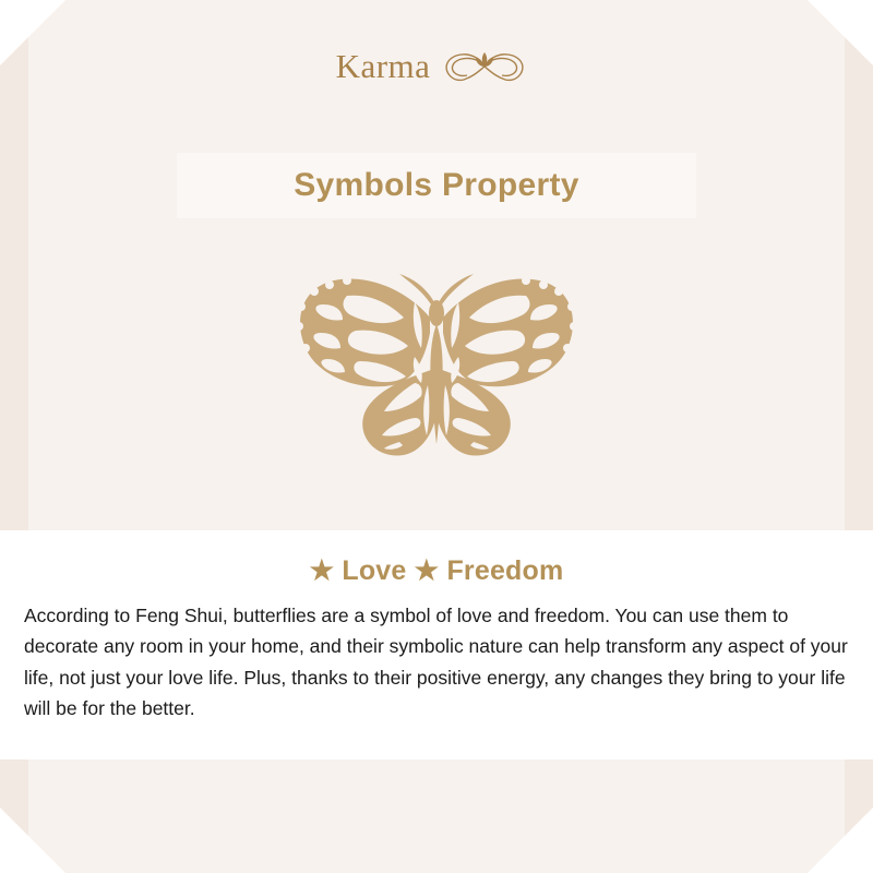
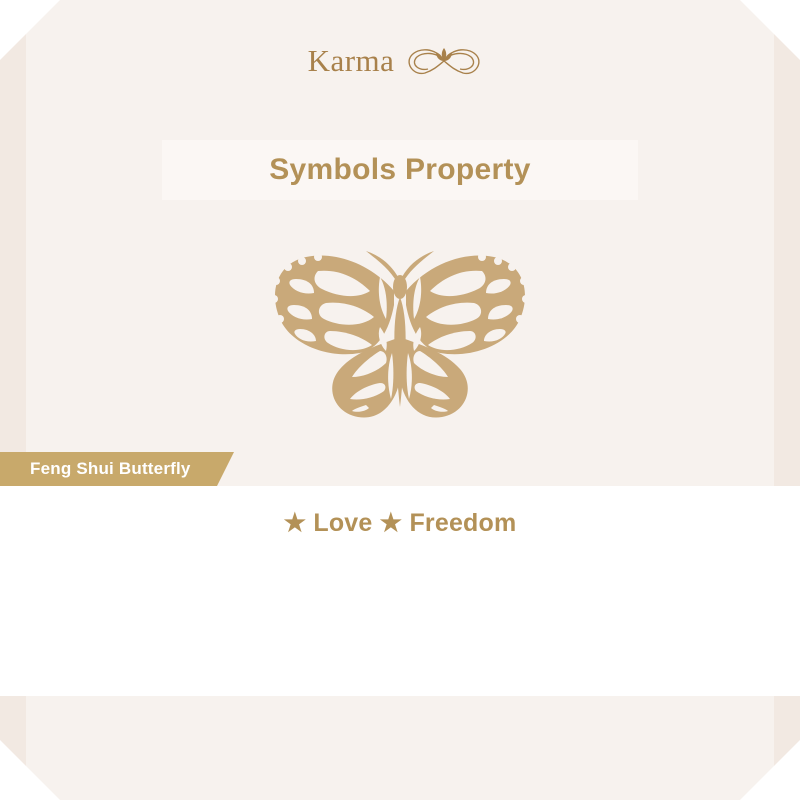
  Karma
  Symbols Property
+ Feng Shui Butterfly
  ★ Love ★ Freedom
- According to Feng Shui, butterflies are a symbol of love and freedom. You can use them to decorate any room in your home, and their symbolic nature can help transform any aspect of your life, not just your love life. Plus, thanks to their positive energy, any changes they bring to your life will be for the better.
